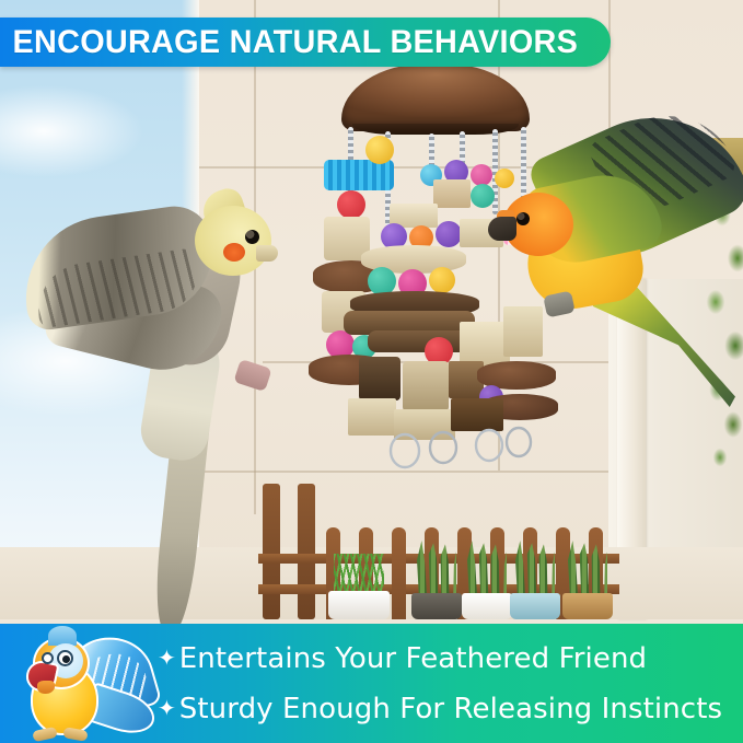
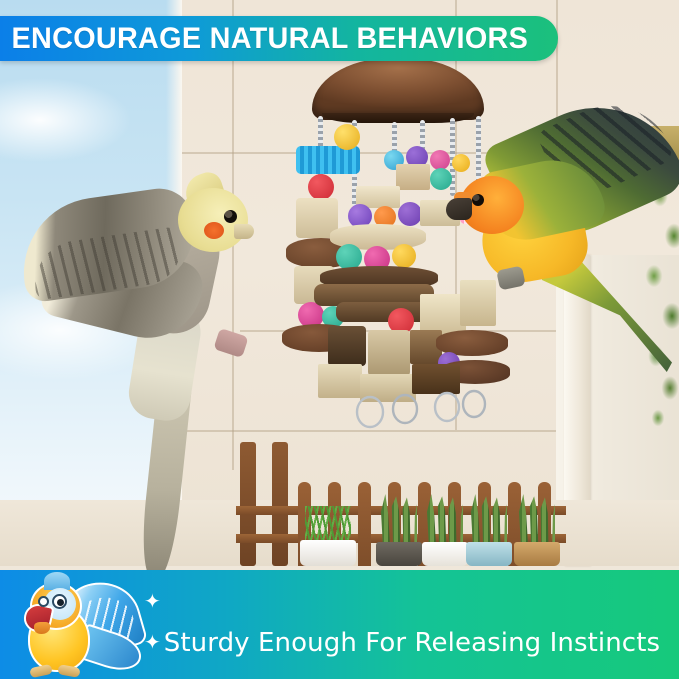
  ENCOURAGE NATURAL BEHAVIORS
  ✦
- Entertains Your Feathered Friend
  ✦
  Sturdy Enough For Releasing Instincts
